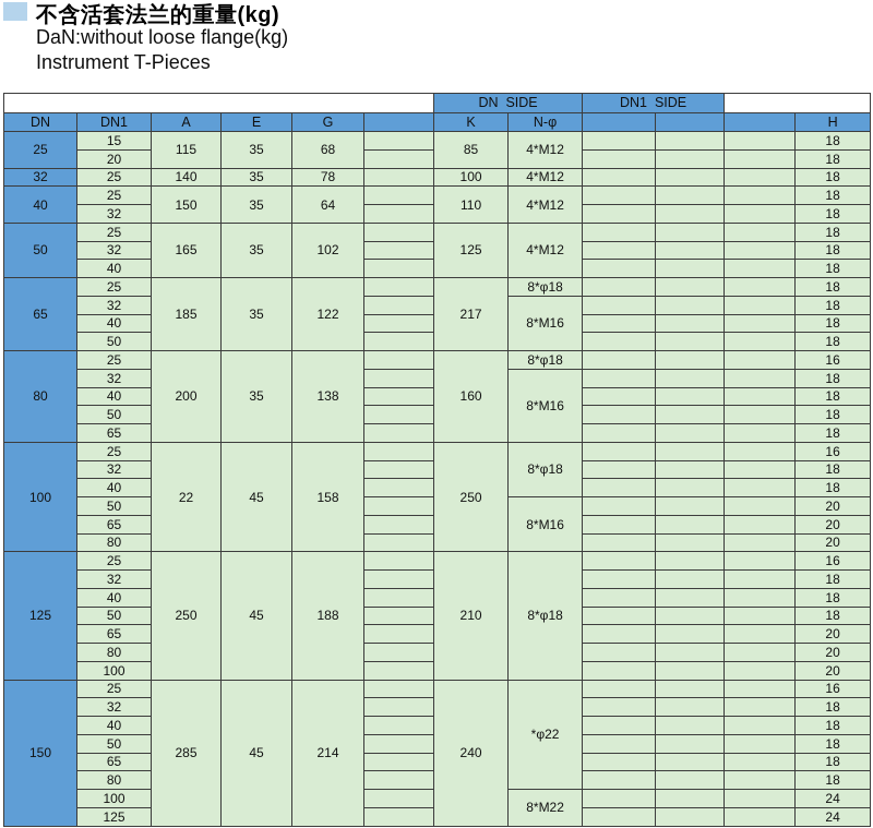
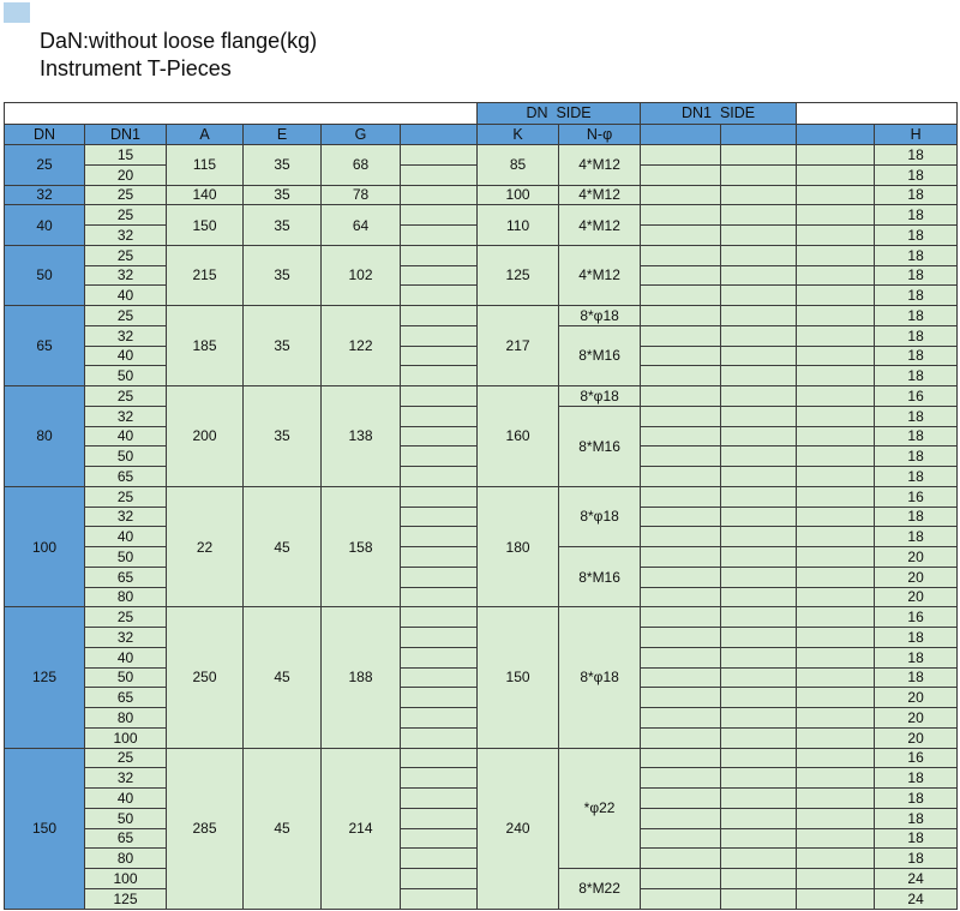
- 不含活套法兰的重量(kg)
  DaN:without loose flange(kg)
  Instrument T-Pieces
  	DN SIDE	DN1 SIDE
  DN	DN1	A	E	G		K	N-φ				H
  25	15	115	35	68		85	4*M12				18
  20					18
  32	25	140	35	78		100	4*M12				18
  40	25	150	35	64		110	4*M12				18
  32					18
- 50	25	165	35	102		125	4*M12				18
+ 50	25	215	35	102		125	4*M12				18
  32					18
  40					18
  65	25	185	35	122		217	8*φ18				18
  32		8*M16				18
  40					18
  50					18
  80	25	200	35	138		160	8*φ18				16
  32		8*M16				18
  40					18
  50					18
  65					18
- 100	25	22	45	158		250	8*φ18				16
+ 100	25	22	45	158		180	8*φ18				16
  32					18
  40					18
  50		8*M16				20
  65					20
  80					20
- 125	25	250	45	188		210	8*φ18				16
+ 125	25	250	45	188		150	8*φ18				16
  32					18
  40					18
  50					18
  65					20
  80					20
  100					20
  150	25	285	45	214		240	*φ22				16
  32					18
  40					18
  50					18
  65					18
  80					18
  100		8*M22				24
  125					24
